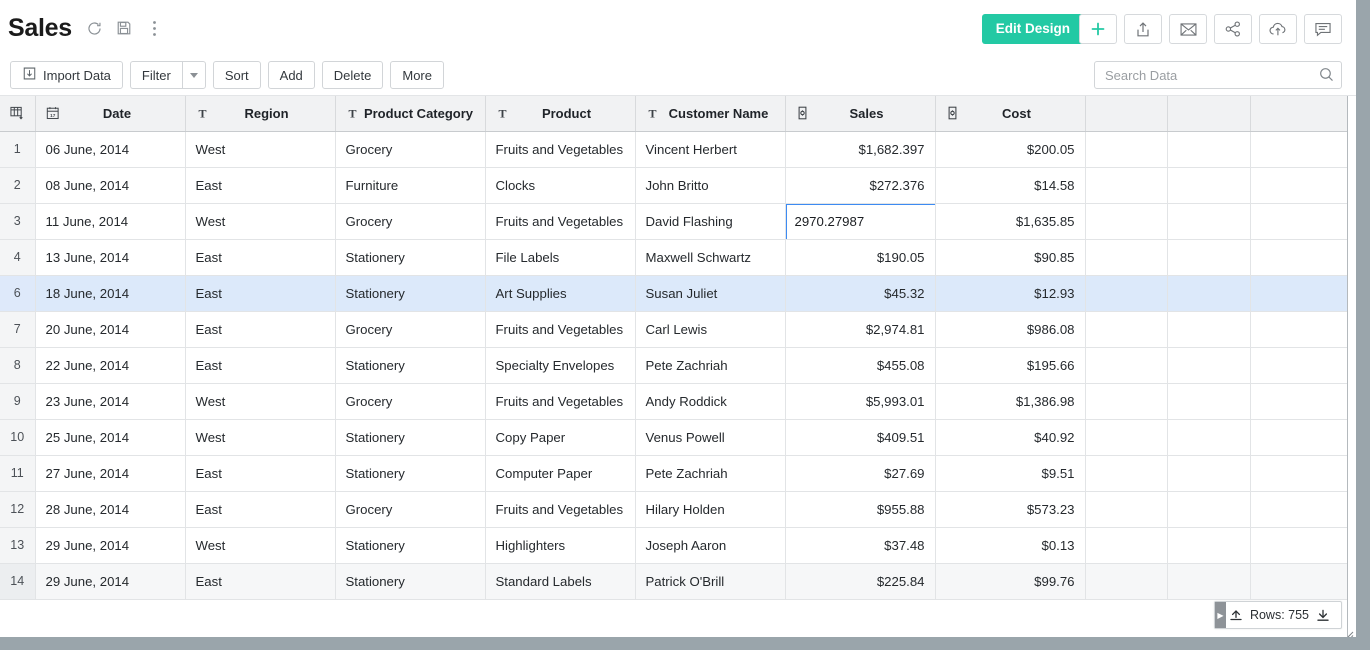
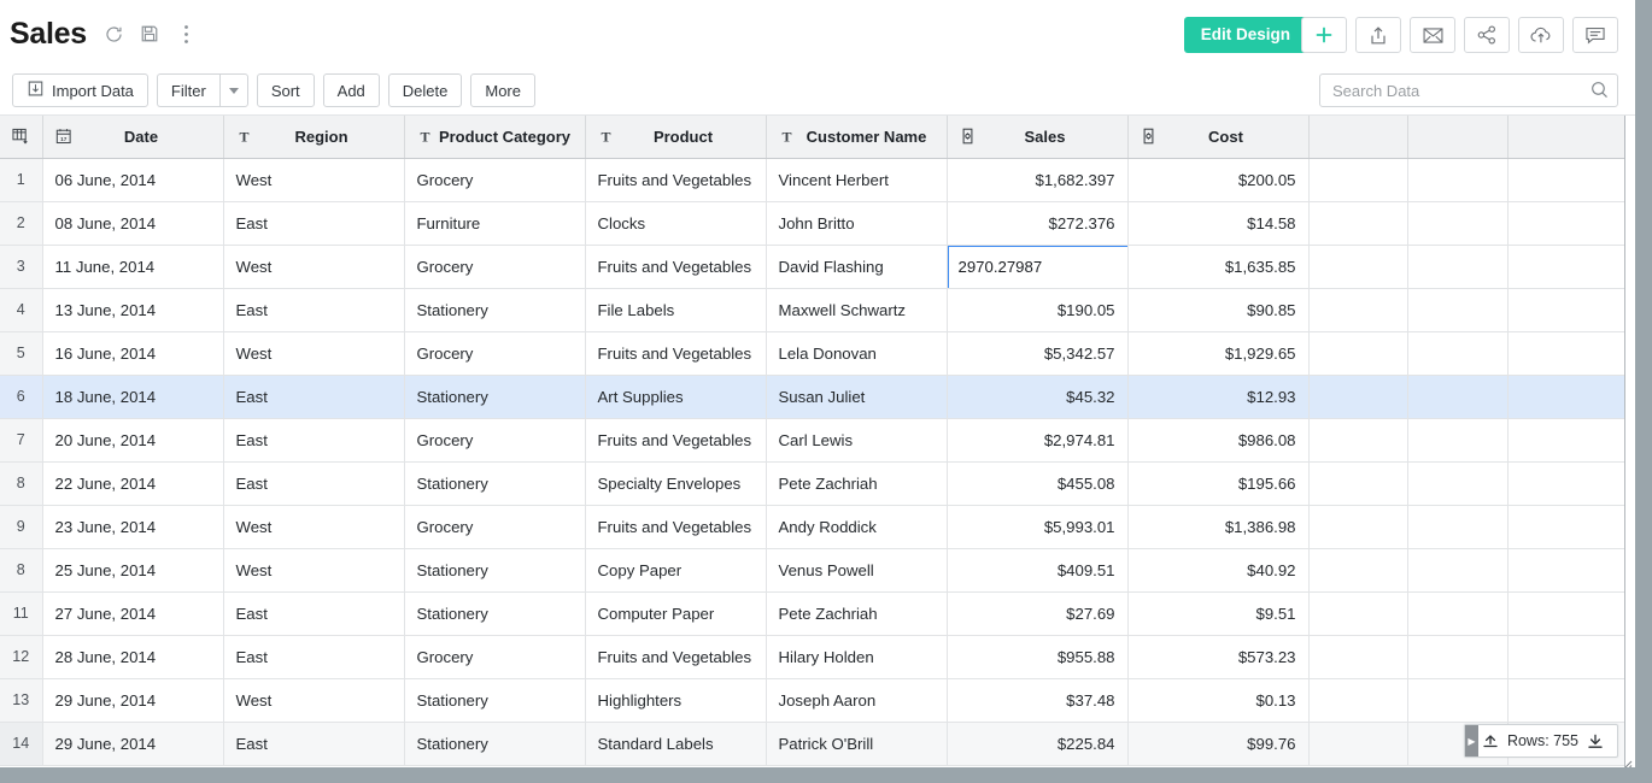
  Sales
  Edit Design
  Import Data
  Filter
  Sort
  Add
  Delete
  More
  Search Data
  	Date	T Region	T Product Category	T Product	T Customer Name	Sales	Cost
  1	06 June, 2014	West	Grocery	Fruits and Vegetables	Vincent Herbert	$1,682.397	$200.05
  2	08 June, 2014	East	Furniture	Clocks	John Britto	$272.376	$14.58
  3	11 June, 2014	West	Grocery	Fruits and Vegetables	David Flashing	2970.27987	$1,635.85
  4	13 June, 2014	East	Stationery	File Labels	Maxwell Schwartz	$190.05	$90.85
+ 5	16 June, 2014	West	Grocery	Fruits and Vegetables	Lela Donovan	$5,342.57	$1,929.65
  6	18 June, 2014	East	Stationery	Art Supplies	Susan Juliet	$45.32	$12.93
  7	20 June, 2014	East	Grocery	Fruits and Vegetables	Carl Lewis	$2,974.81	$986.08
  8	22 June, 2014	East	Stationery	Specialty Envelopes	Pete Zachriah	$455.08	$195.66
  9	23 June, 2014	West	Grocery	Fruits and Vegetables	Andy Roddick	$5,993.01	$1,386.98
- 10	25 June, 2014	West	Stationery	Copy Paper	Venus Powell	$409.51	$40.92
+ 8	25 June, 2014	West	Stationery	Copy Paper	Venus Powell	$409.51	$40.92
  11	27 June, 2014	East	Stationery	Computer Paper	Pete Zachriah	$27.69	$9.51
  12	28 June, 2014	East	Grocery	Fruits and Vegetables	Hilary Holden	$955.88	$573.23
  13	29 June, 2014	West	Stationery	Highlighters	Joseph Aaron	$37.48	$0.13
  14	29 June, 2014	East	Stationery	Standard Labels	Patrick O'Brill	$225.84	$99.76
  ▶
  Rows: 755
